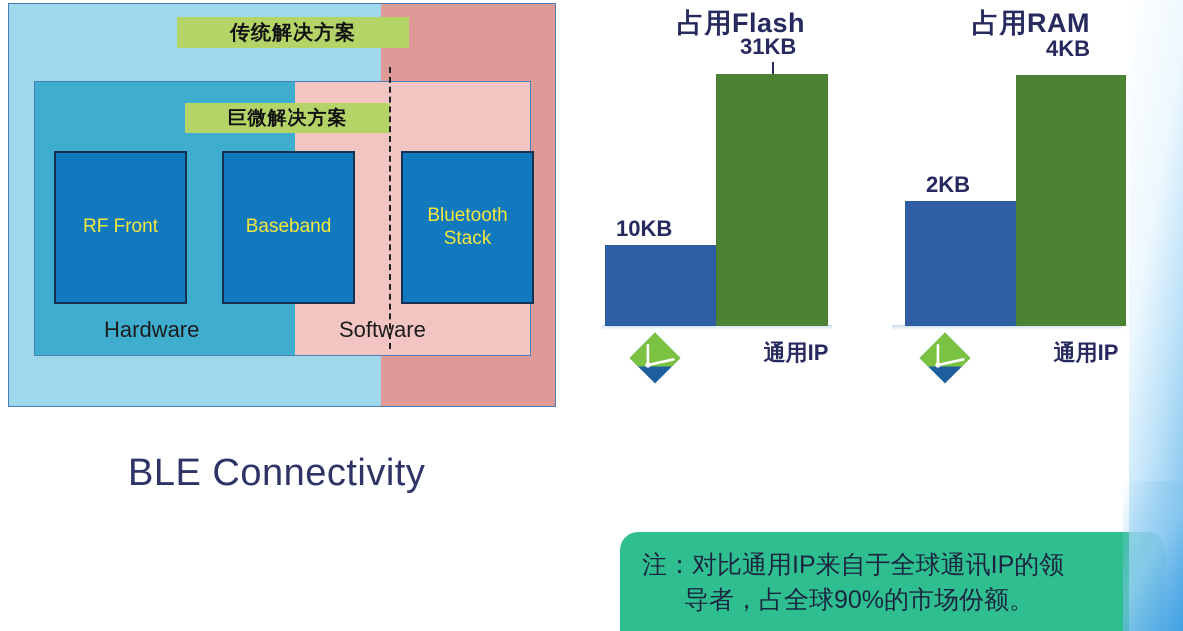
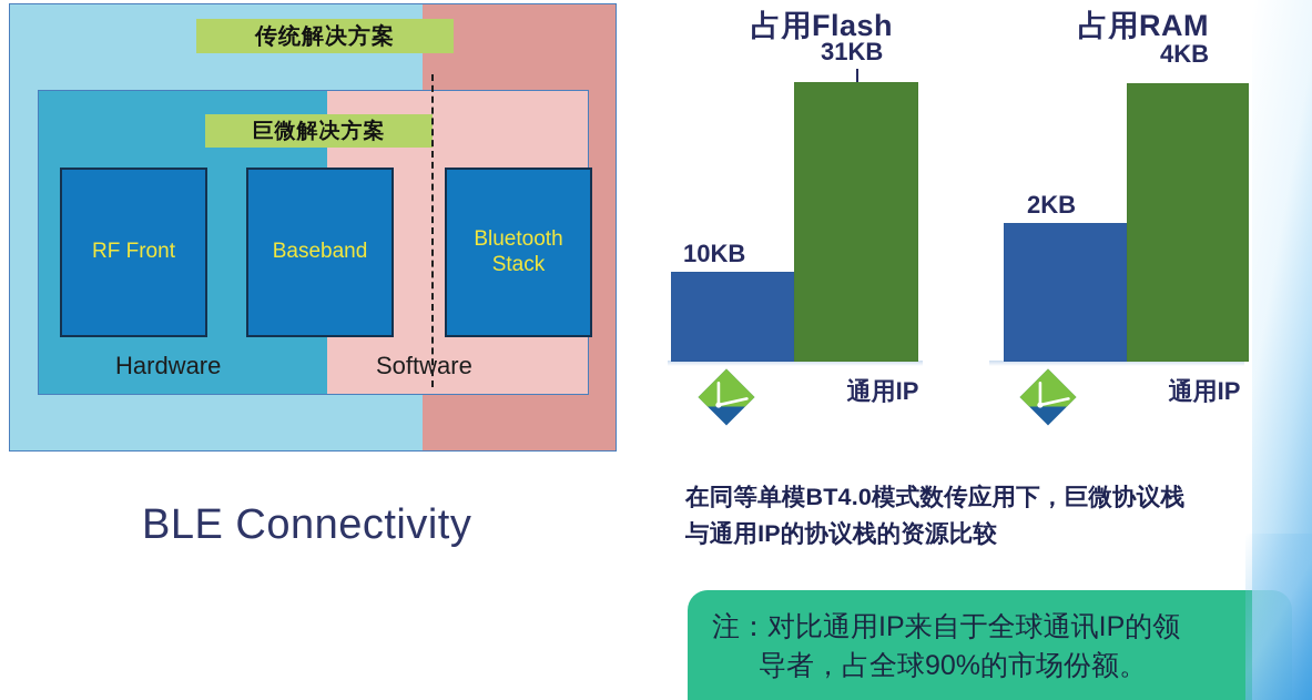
  传统解决方案
  巨微解决方案
  RF Front
  Baseband
  Bluetooth
  Stack
  Hardware
  Software
  BLE Connectivity
  占用Flash
  10KB
  31KB
  通用IP
  占用RAM
  2KB
  4KB
  通用IP
+ 在同等单模BT4.0模式数传应用下，巨微协议栈
+ 与通用IP的协议栈的资源比较
  注：对比通用IP来自于全球通讯IP的领
  导者，占全球90%的市场份额。
